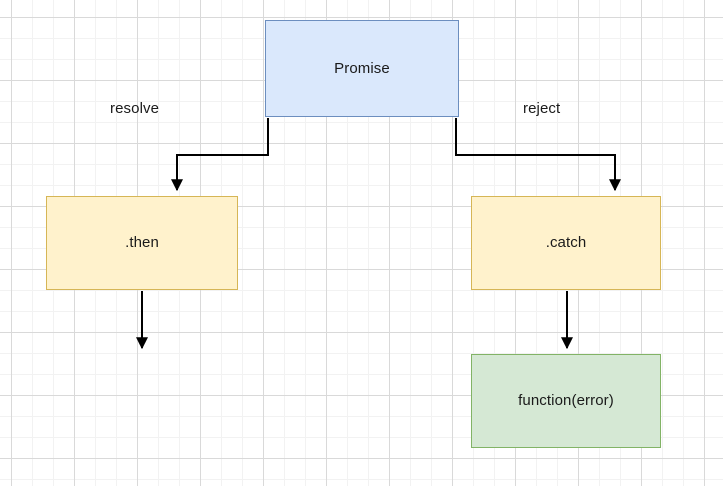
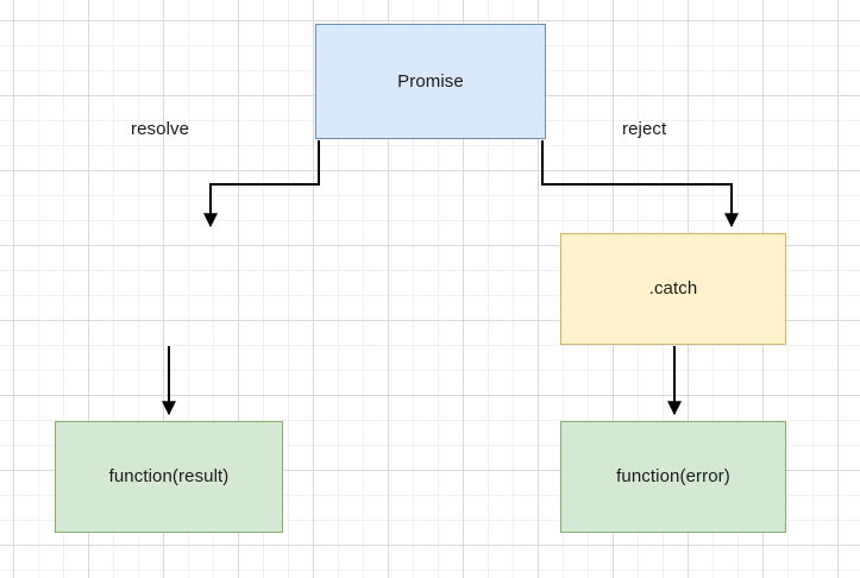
  Promise
- .then
  .catch
+ function(result)
  function(error)
  resolve
  reject
